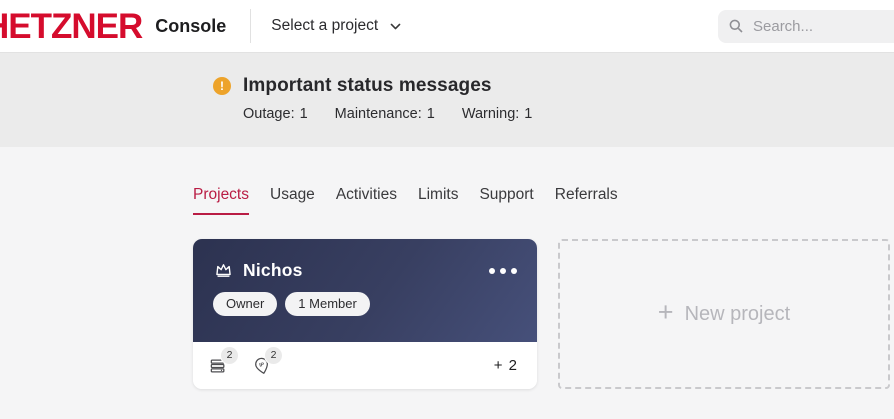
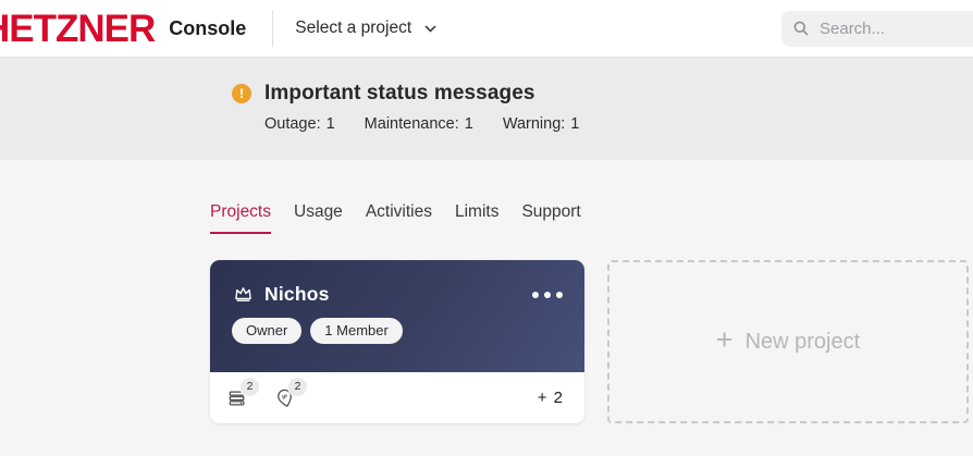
  ETZNER
  Console
  Select a project
  Search...
  !
  Important status messages
  Outage:
  1
  Maintenance:
  1
  Warning:
  1
  Projects
  Usage
  Activities
  Limits
  Support
- Referrals
  Nichos
  Owner
  1 Member
  2
  2
  + 2
  +
  New project
